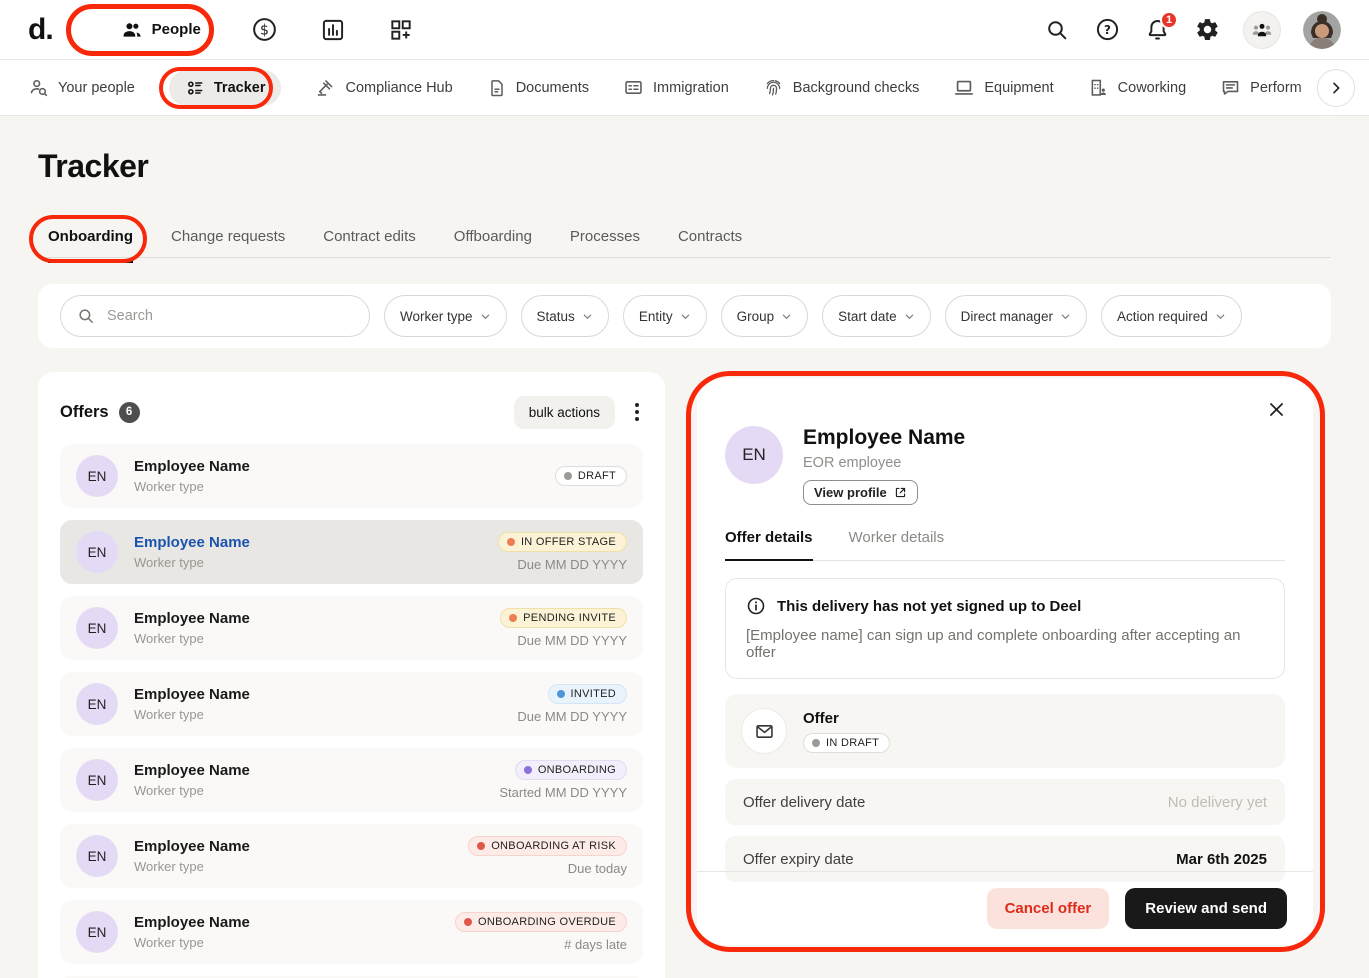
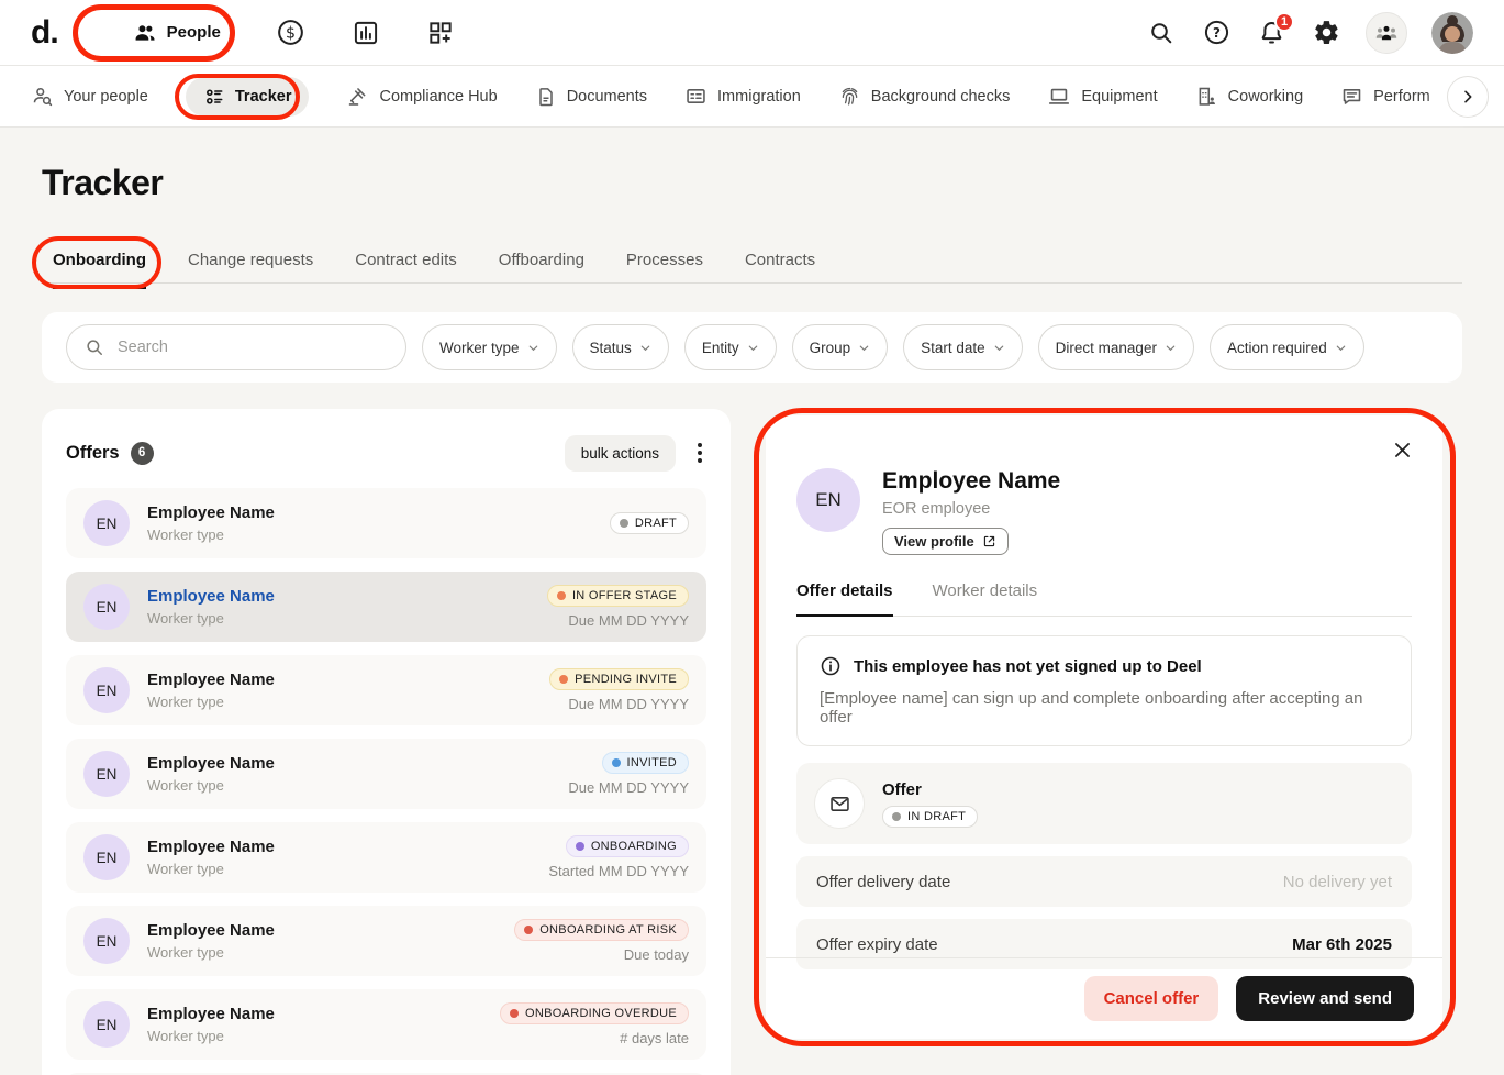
  d.
  People
  $
  ?
  1
  Your people
  Tracker
  Compliance Hub
  Documents
  Immigration
  Background checks
  Equipment
  Coworking
  Perform
  Tracker
  Onboarding
  Change requests
  Contract edits
  Offboarding
  Processes
  Contracts
  Search
  Worker type
  Status
  Entity
  Group
  Start date
  Direct manager
  Action required
  Offers
  6
  bulk actions
  EN
  Employee Name
  Worker type
  DRAFT
  EN
  Employee Name
  Worker type
  IN OFFER STAGE
  Due MM DD YYYY
  EN
  Employee Name
  Worker type
  PENDING INVITE
  Due MM DD YYYY
  EN
  Employee Name
  Worker type
  INVITED
  Due MM DD YYYY
  EN
  Employee Name
  Worker type
  ONBOARDING
  Started MM DD YYYY
  EN
  Employee Name
  Worker type
  ONBOARDING AT RISK
  Due today
  EN
  Employee Name
  Worker type
  ONBOARDING OVERDUE
  # days late
  EN
  Employee Name
  EOR employee
  View profile
  Offer details
  Worker details
- This delivery has not yet signed up to Deel
+ This employee has not yet signed up to Deel
  [Employee name] can sign up and complete onboarding after accepting an offer
  Offer
  IN DRAFT
  Offer delivery date
  No delivery yet
  Offer expiry date
  Mar 6th 2025
  Cancel offer
  Review and send
